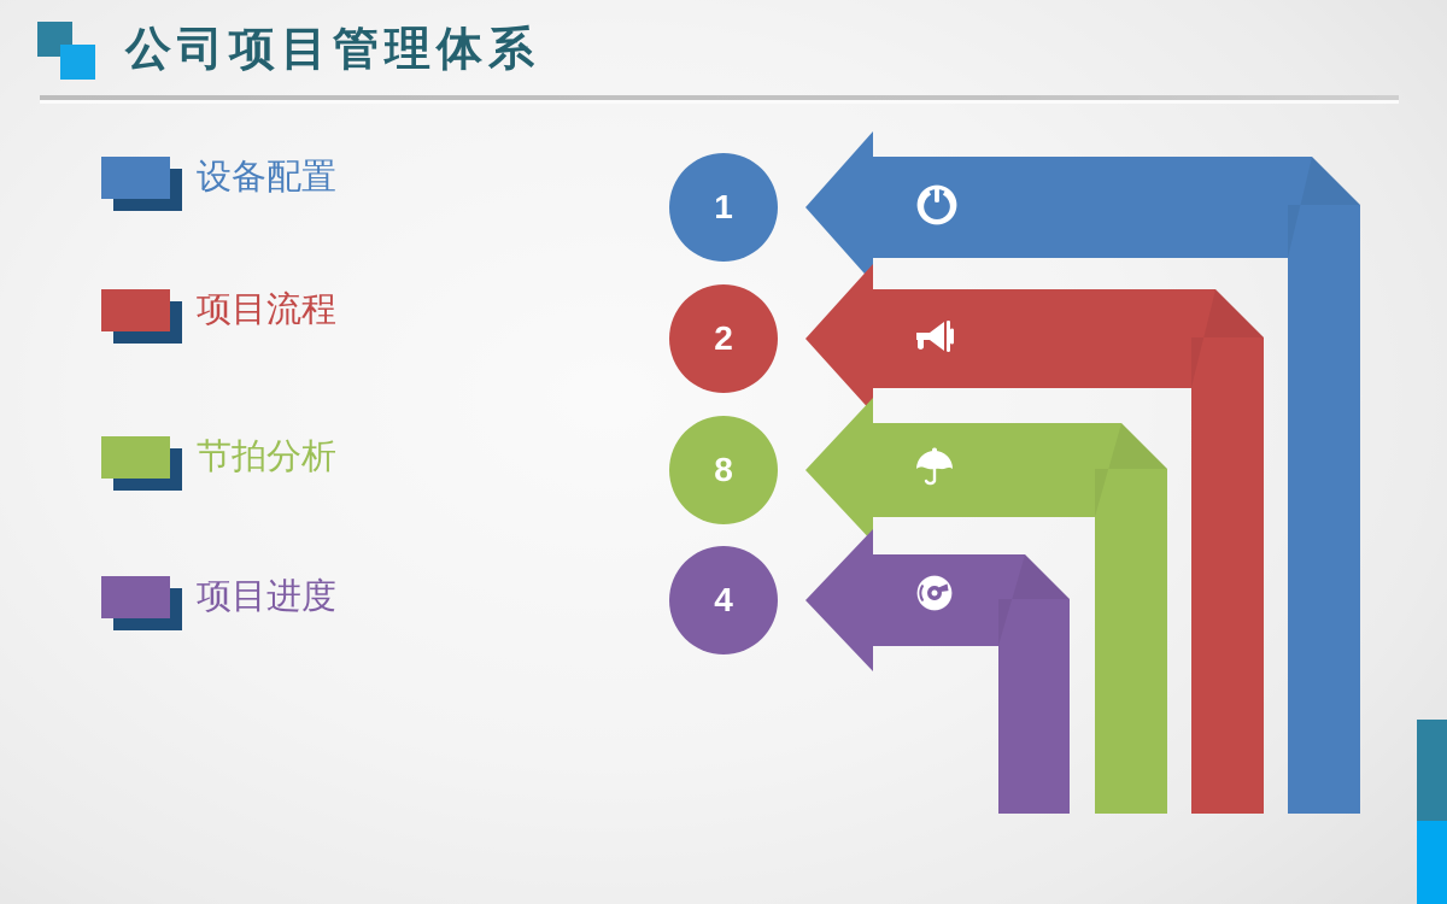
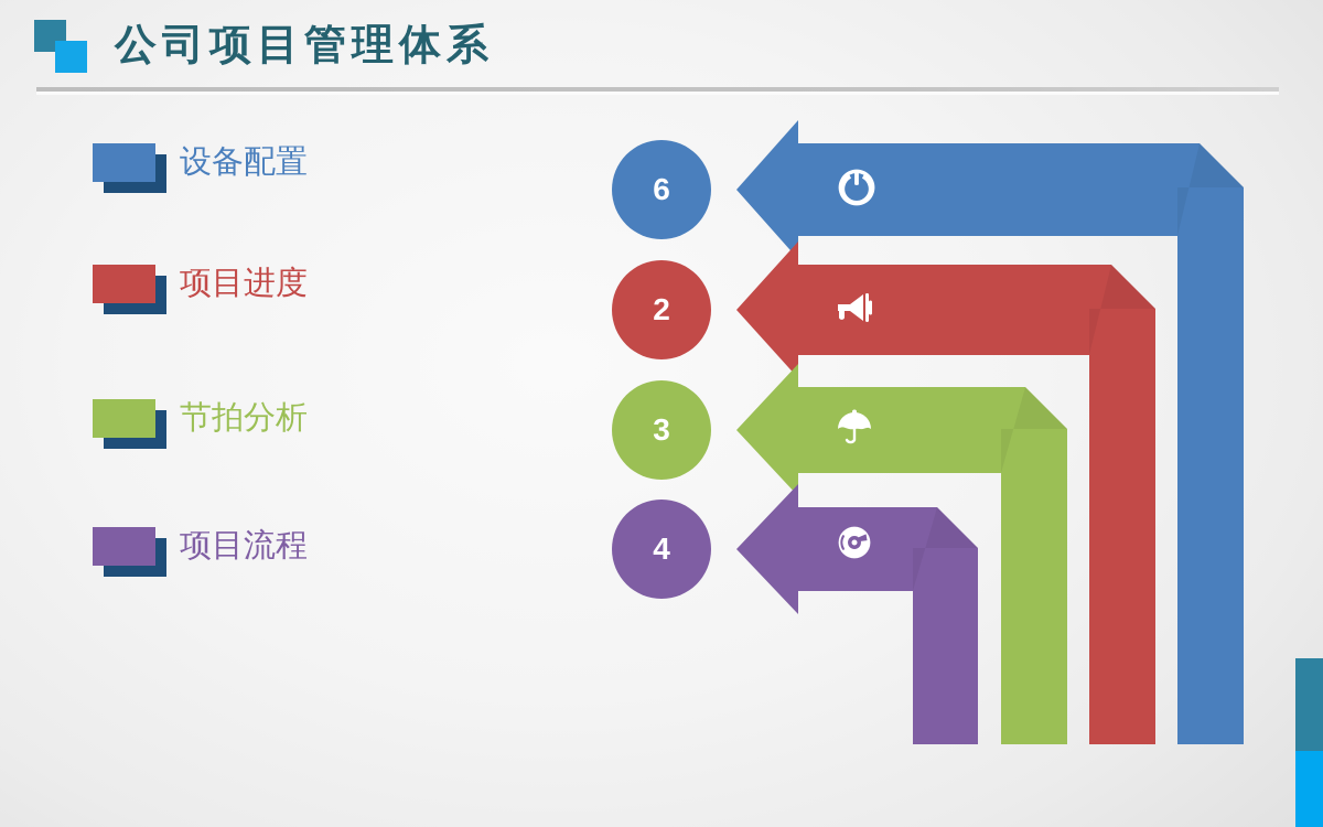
  公司项目管理体系
  设备配置
- 项目流程
+ 项目进度
  节拍分析
- 项目进度
+ 项目流程
- 1
+ 6
  2
- 8
+ 3
  4
